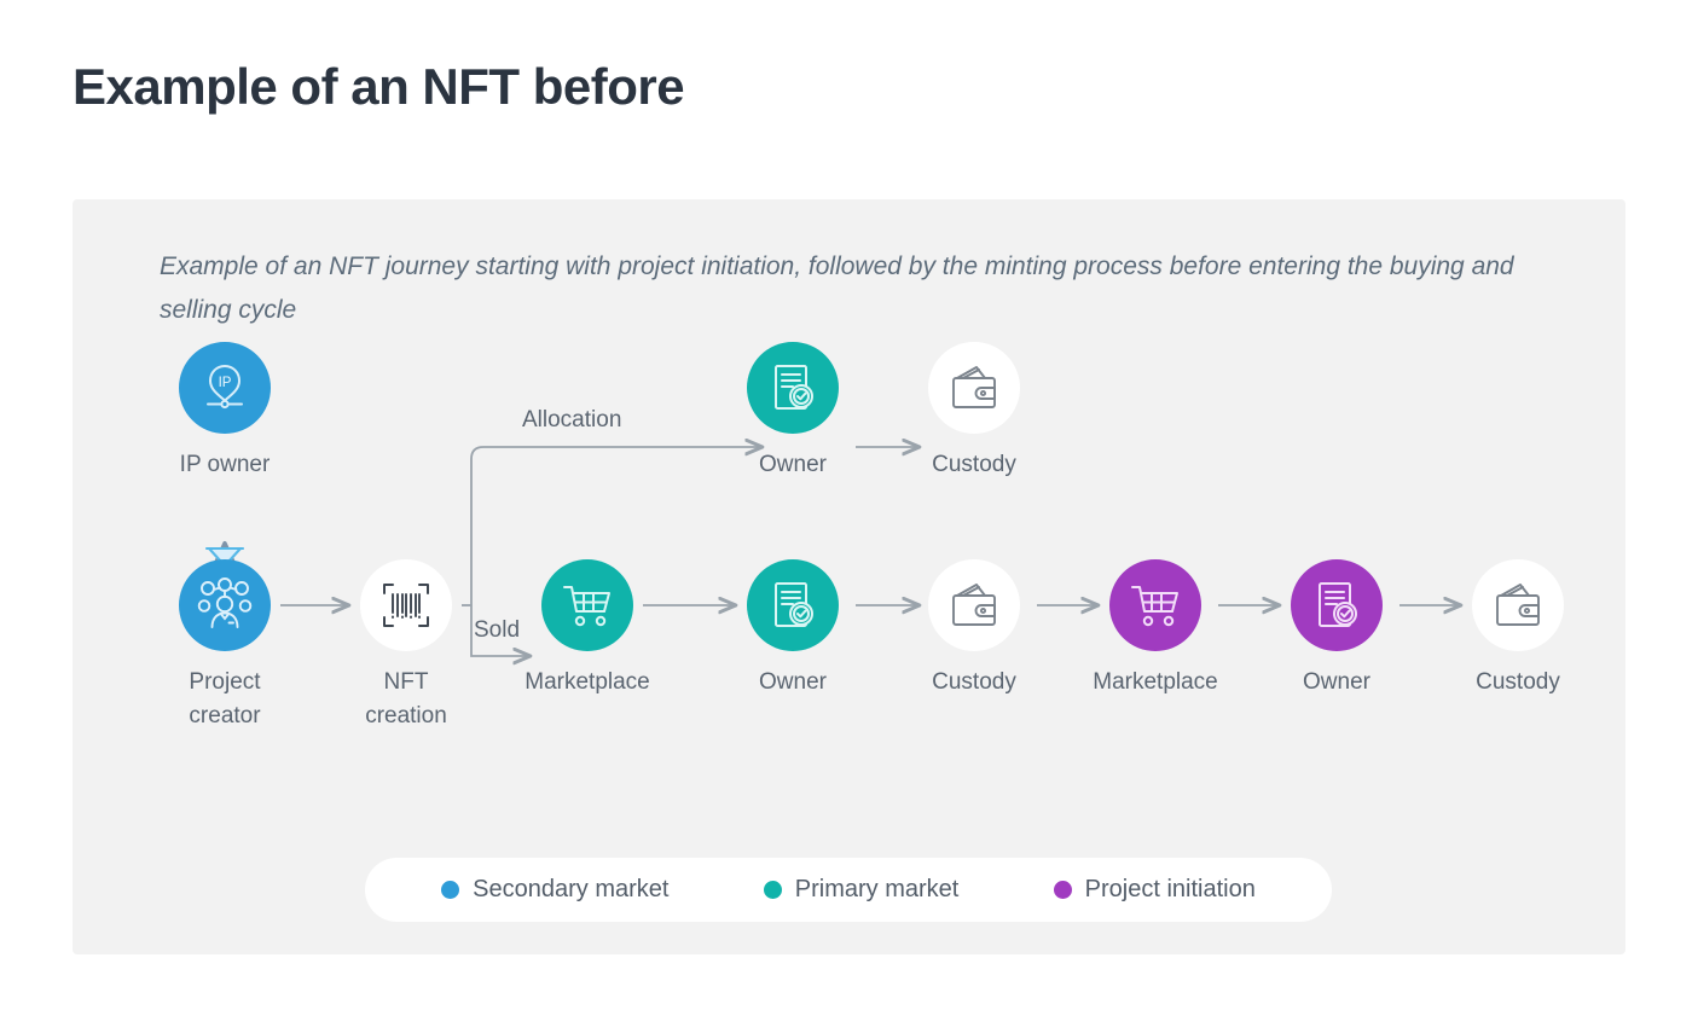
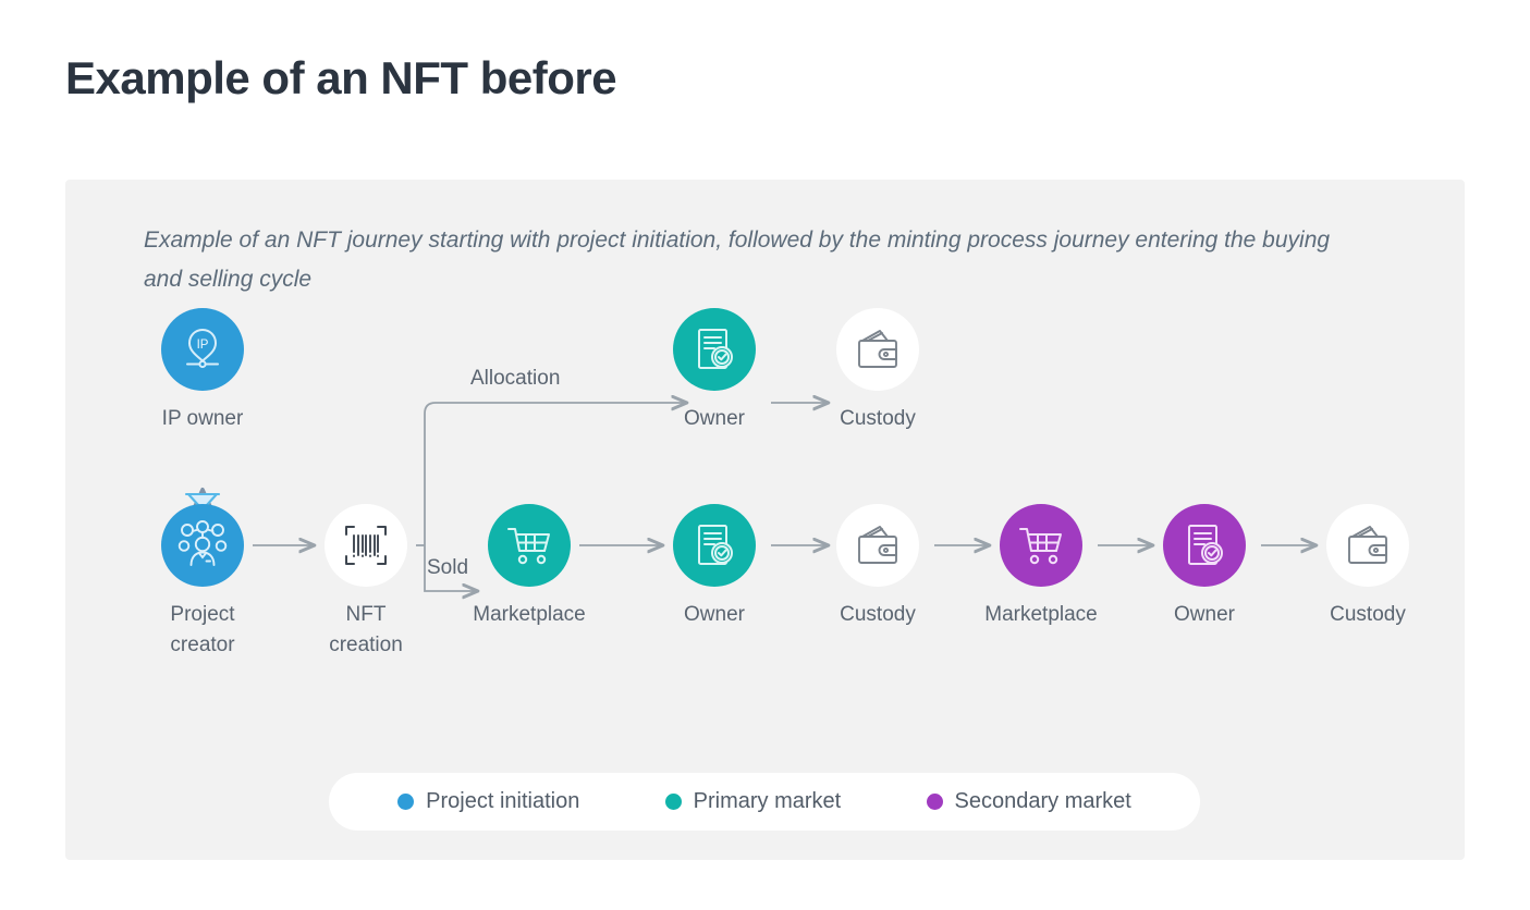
  Example of an NFT before
- Example of an NFT journey starting with project initiation, followed by the minting process before entering the buying and selling cycle
+ Example of an NFT journey starting with project initiation, followed by the minting process journey entering the buying and selling cycle
  Allocation
  Sold
  IP
  IP owner
  Project
  creator
  NFT
  creation
  Owner
  Custody
  Marketplace
  Owner
  Custody
  Marketplace
  Owner
  Custody
- Secondary market
+ Project initiation
  Primary market
- Project initiation
+ Secondary market
